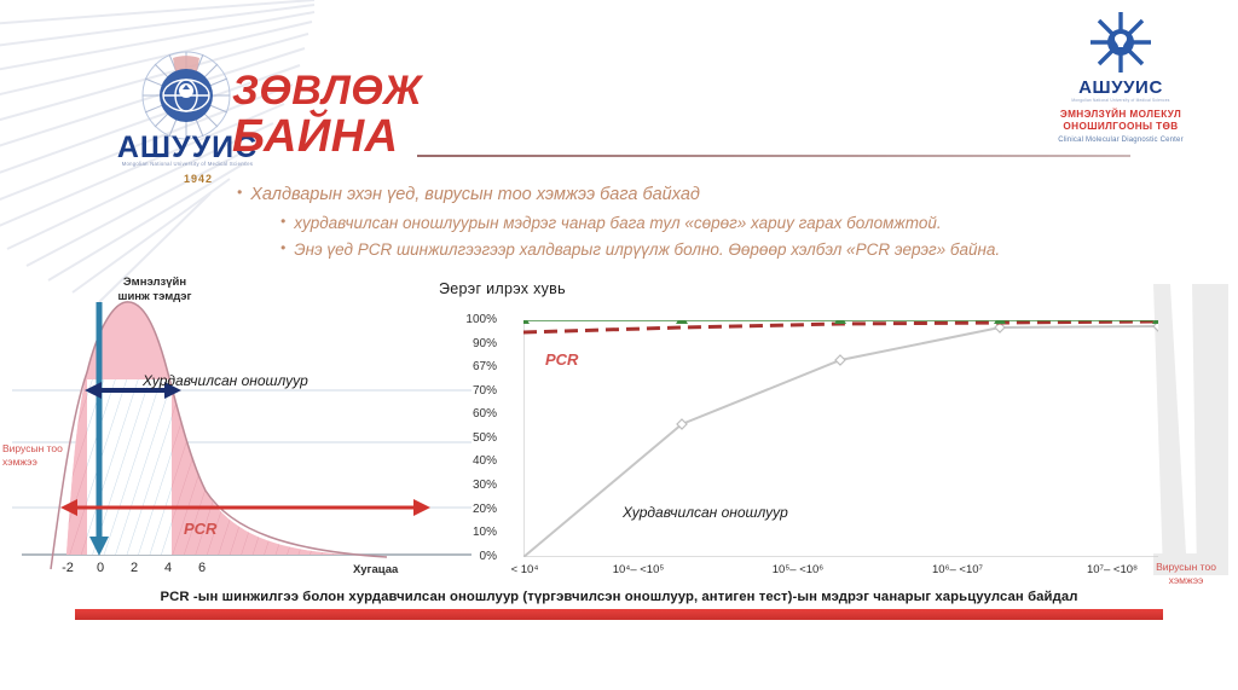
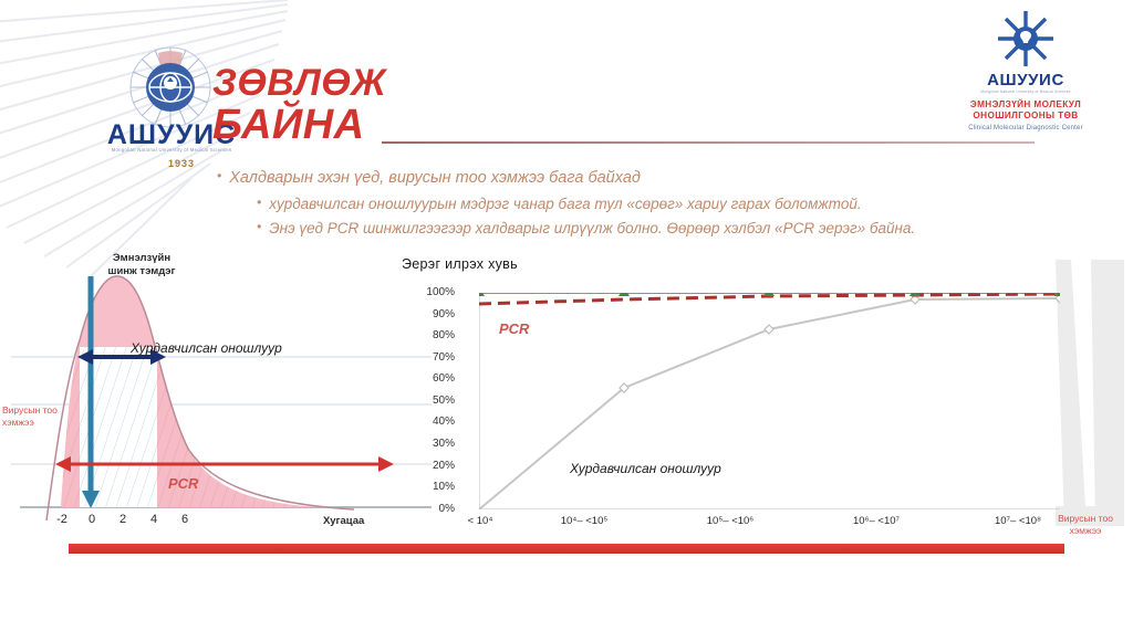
  АШУУИС
- 1942
+ 1933
  ЗӨВЛӨЖ
  БАЙНА
  АШУУИС
  ЭМНЭЛЗҮЙН МОЛЕКУЛ
  ОНОШИЛГООНЫ ТӨВ
  •
  Халдварын эхэн үед, вирусын тоо хэмжээ бага байхад
  •
  хурдавчилсан оношлуурын мэдрэг чанар бага тул «сөрөг» хариу гарах боломжтой.
  •
  Энэ үед PCR шинжилгээгээр халдварыг илрүүлж болно. Өөрөөр хэлбэл «PCR эерэг» байна.
  Эмнэлзүйн
  шинж тэмдэг
  Вирусын тоо
  хэмжээ
  Хурдавчилсан оношлуур
  PCR
  Хугацаа
  -2
  0
  2
  4
  6
  Эерэг илрэх хувь
  0%
  10%
  20%
  30%
  40%
  50%
  60%
  70%
- 67%
+ 80%
  90%
  100%
  PCR
  Хурдавчилсан оношлуур
  < 10⁴
  10⁴– <10⁵
  10⁵– <10⁶
  10⁶– <10⁷
  10⁷– <10⁸
  Вирусын тоо
  хэмжээ
- PCR -ын шинжилгээ болон хурдавчилсан оношлуур (түргэвчилсэн оношлуур, антиген тест)-ын мэдрэг чанарыг харьцуулсан байдал
